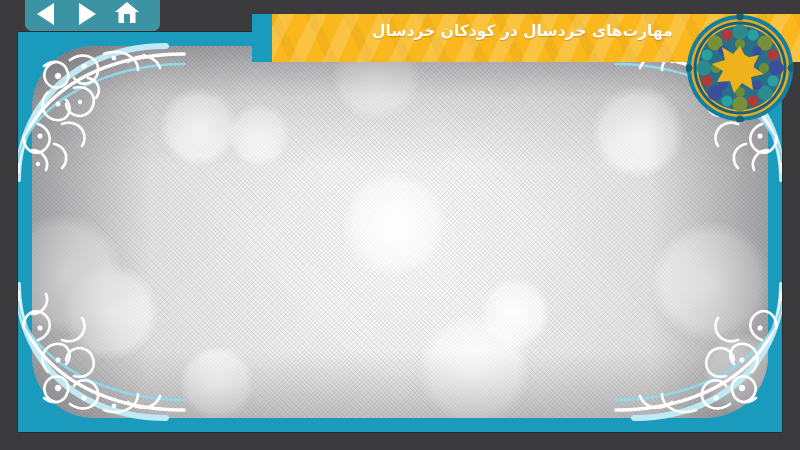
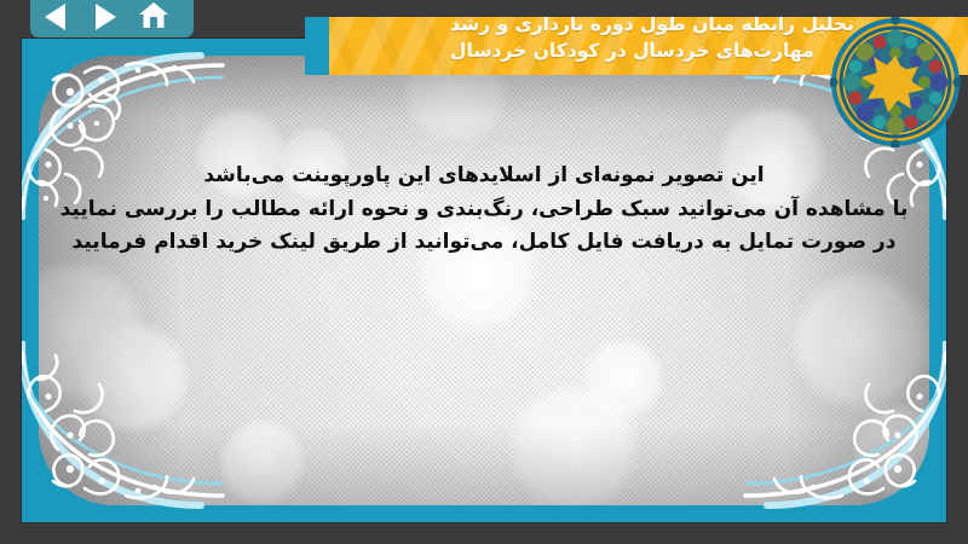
+ این تصویر نمونه‌ای از اسلایدهای این پاورپوینت می‌باشد
+ با مشاهده آن می‌توانید سبک طراحی، رنگ‌بندی و نحوه ارائه مطالب را بررسی نمایید
+ در صورت تمایل به دریافت فایل کامل، می‌توانید از طریق لینک خرید اقدام فرمایید
+ تحلیل رابطه میان طول دوره بارداری و رشد
  مهارت‌های خردسال در کودکان خردسال
